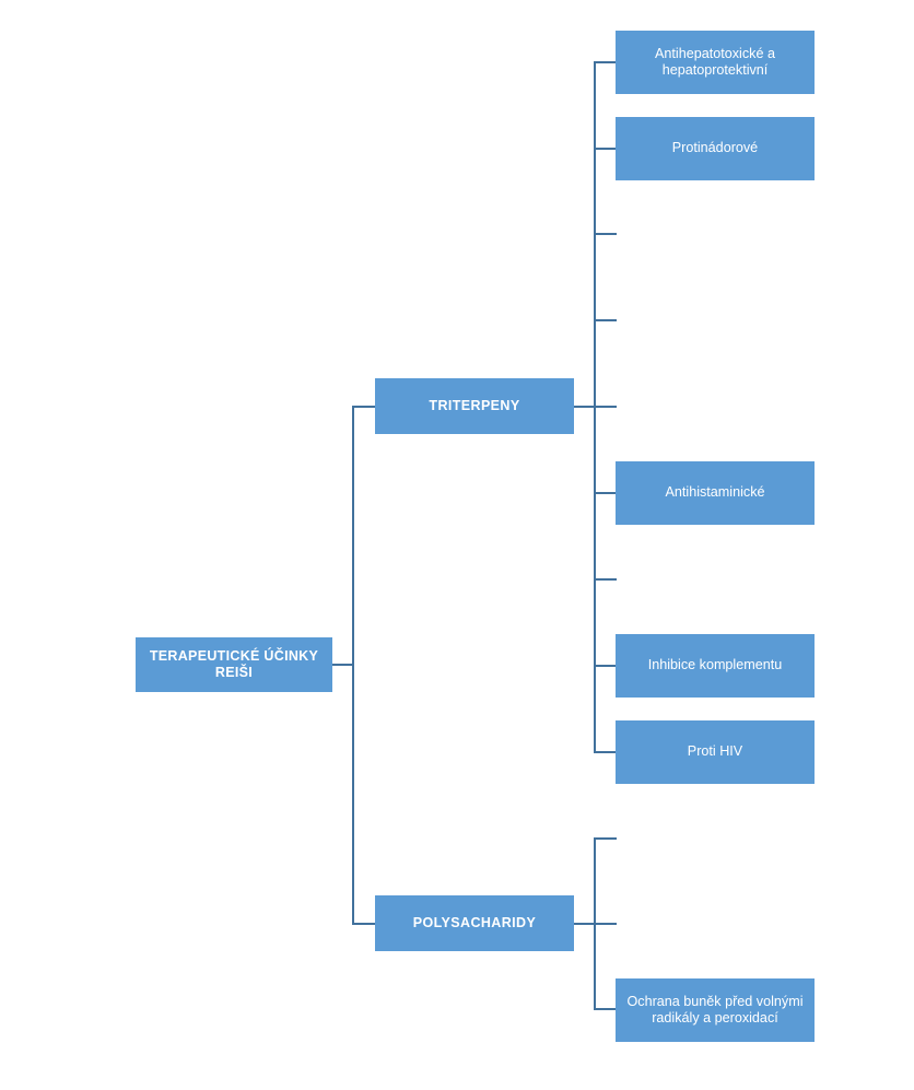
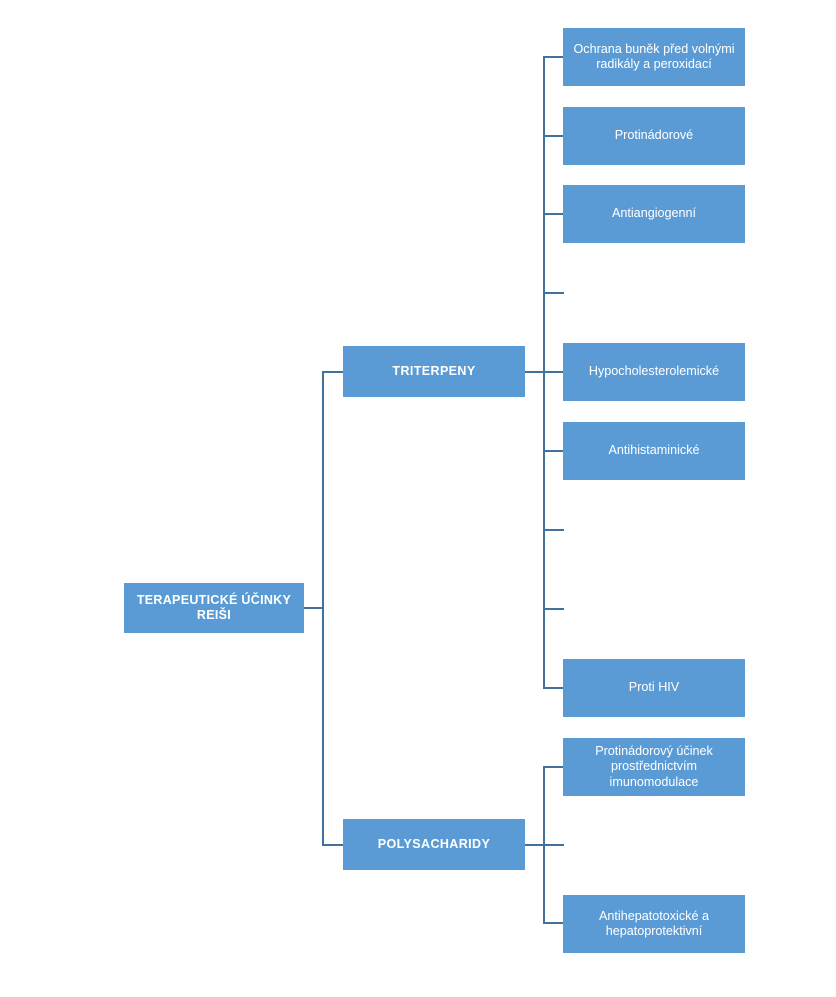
  TERAPEUTICKÉ ÚČINKY REIŠI
  TRITERPENY
  POLYSACHARIDY
- Antihepatotoxické a hepatoprotektivní
+ Ochrana buněk před volnými radikály a peroxidací
  Protinádorové
+ Antiangiogenní
+ Hypocholesterolemické
  Antihistaminické
- Inhibice komplementu
  Proti HIV
+ Protinádorový účinek prostřednictvím imunomodulace
- Ochrana buněk před volnými radikály a peroxidací
+ Antihepatotoxické a hepatoprotektivní
